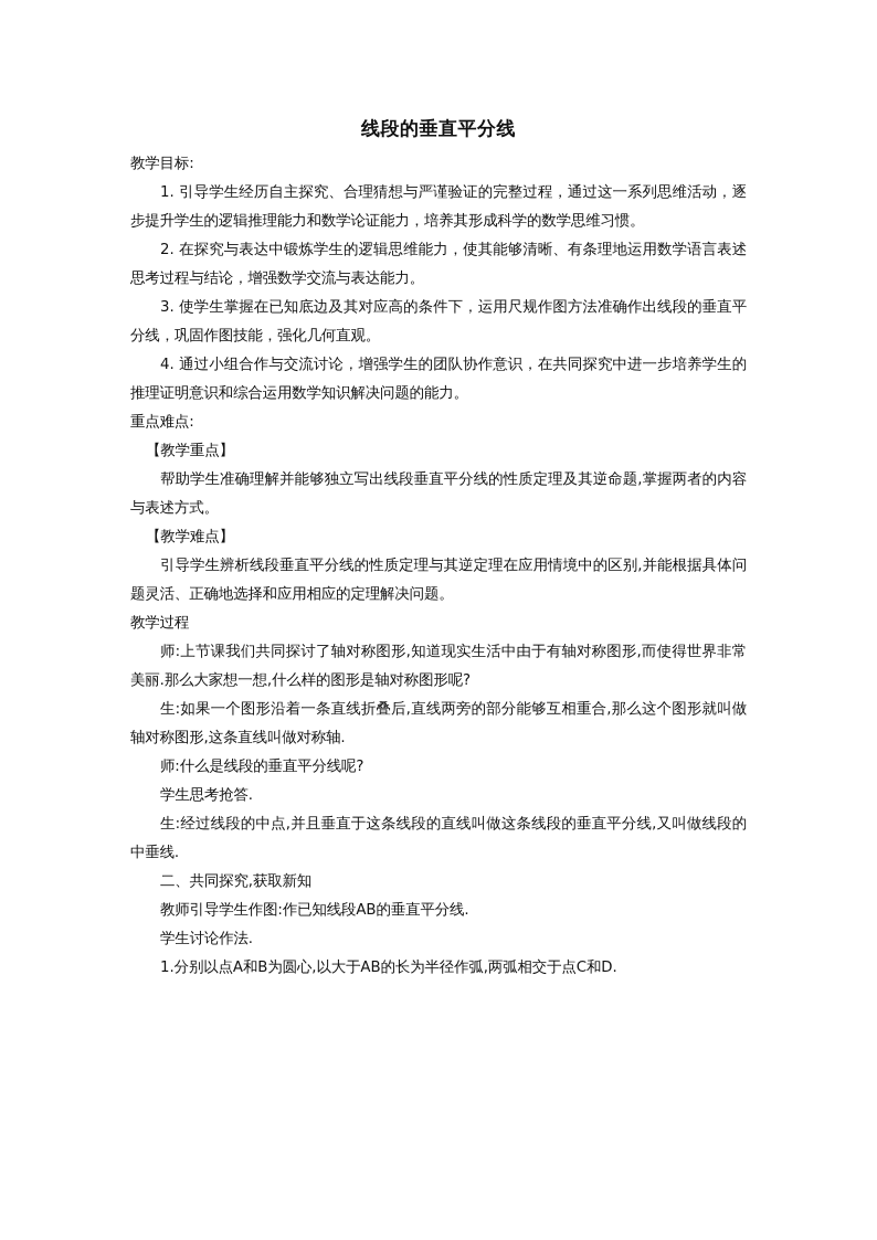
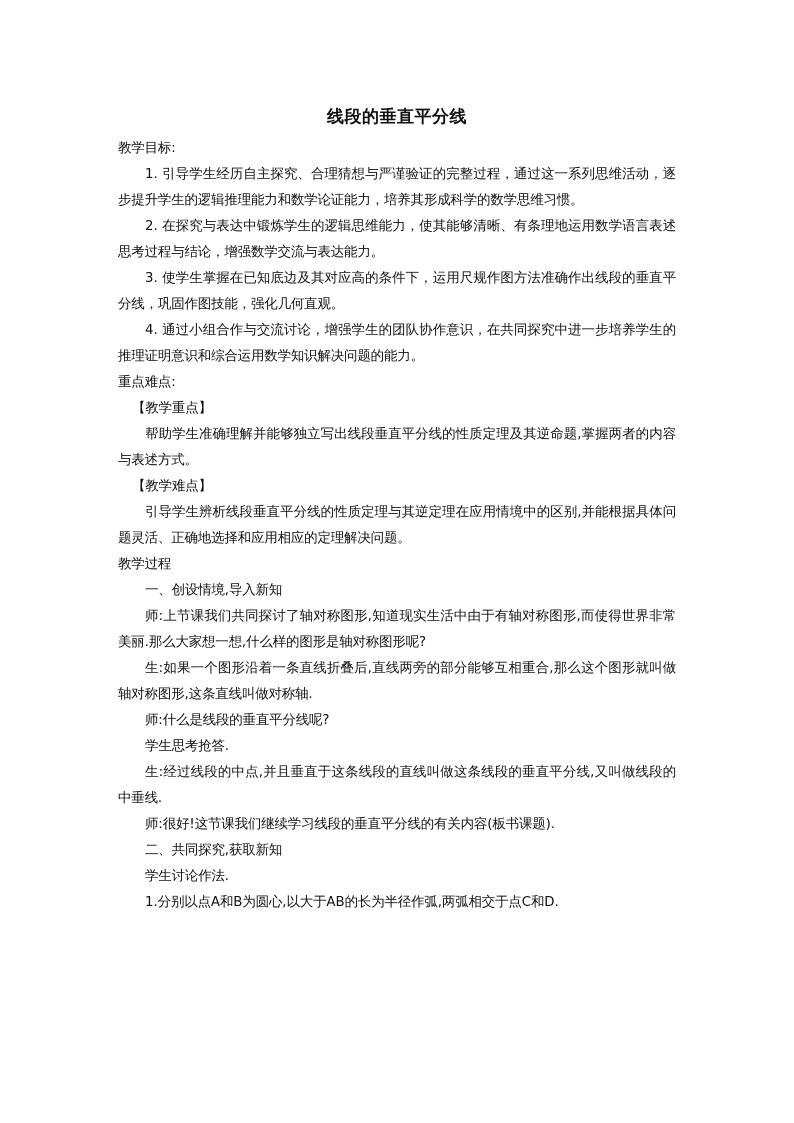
  线段的垂直平分线
  教学目标:
  1. 引导学生经历自主探究、合理猜想与严谨验证的完整过程，通过这一系列思维活动，逐步提升学生的逻辑推理能力和数学论证能力，培养其形成科学的数学思维习惯。
  2. 在探究与表达中锻炼学生的逻辑思维能力，使其能够清晰、有条理地运用数学语言表述思考过程与结论，增强数学交流与表达能力。
  3. 使学生掌握在已知底边及其对应高的条件下，运用尺规作图方法准确作出线段的垂直平分线，巩固作图技能，强化几何直观。
  4. 通过小组合作与交流讨论，增强学生的团队协作意识，在共同探究中进一步培养学生的推理证明意识和综合运用数学知识解决问题的能力。
  重点难点:
  【教学重点】
  帮助学生准确理解并能够独立写出线段垂直平分线的性质定理及其逆命题,掌握两者的内容与表述方式。
  【教学难点】
  引导学生辨析线段垂直平分线的性质定理与其逆定理在应用情境中的区别,并能根据具体问题灵活、正确地选择和应用相应的定理解决问题。
  教学过程
+ 一、创设情境,导入新知
  师:上节课我们共同探讨了轴对称图形,知道现实生活中由于有轴对称图形,而使得世界非常美丽.那么大家想一想,什么样的图形是轴对称图形呢?
  生:如果一个图形沿着一条直线折叠后,直线两旁的部分能够互相重合,那么这个图形就叫做轴对称图形,这条直线叫做对称轴.
  师:什么是线段的垂直平分线呢?
  学生思考抢答.
  生:经过线段的中点,并且垂直于这条线段的直线叫做这条线段的垂直平分线,又叫做线段的中垂线.
+ 师:很好!这节课我们继续学习线段的垂直平分线的有关内容(板书课题).
  二、共同探究,获取新知
- 教师引导学生作图:作已知线段AB的垂直平分线.
  学生讨论作法.
  1.分别以点A和B为圆心,以大于AB的长为半径作弧,两弧相交于点C和D.
